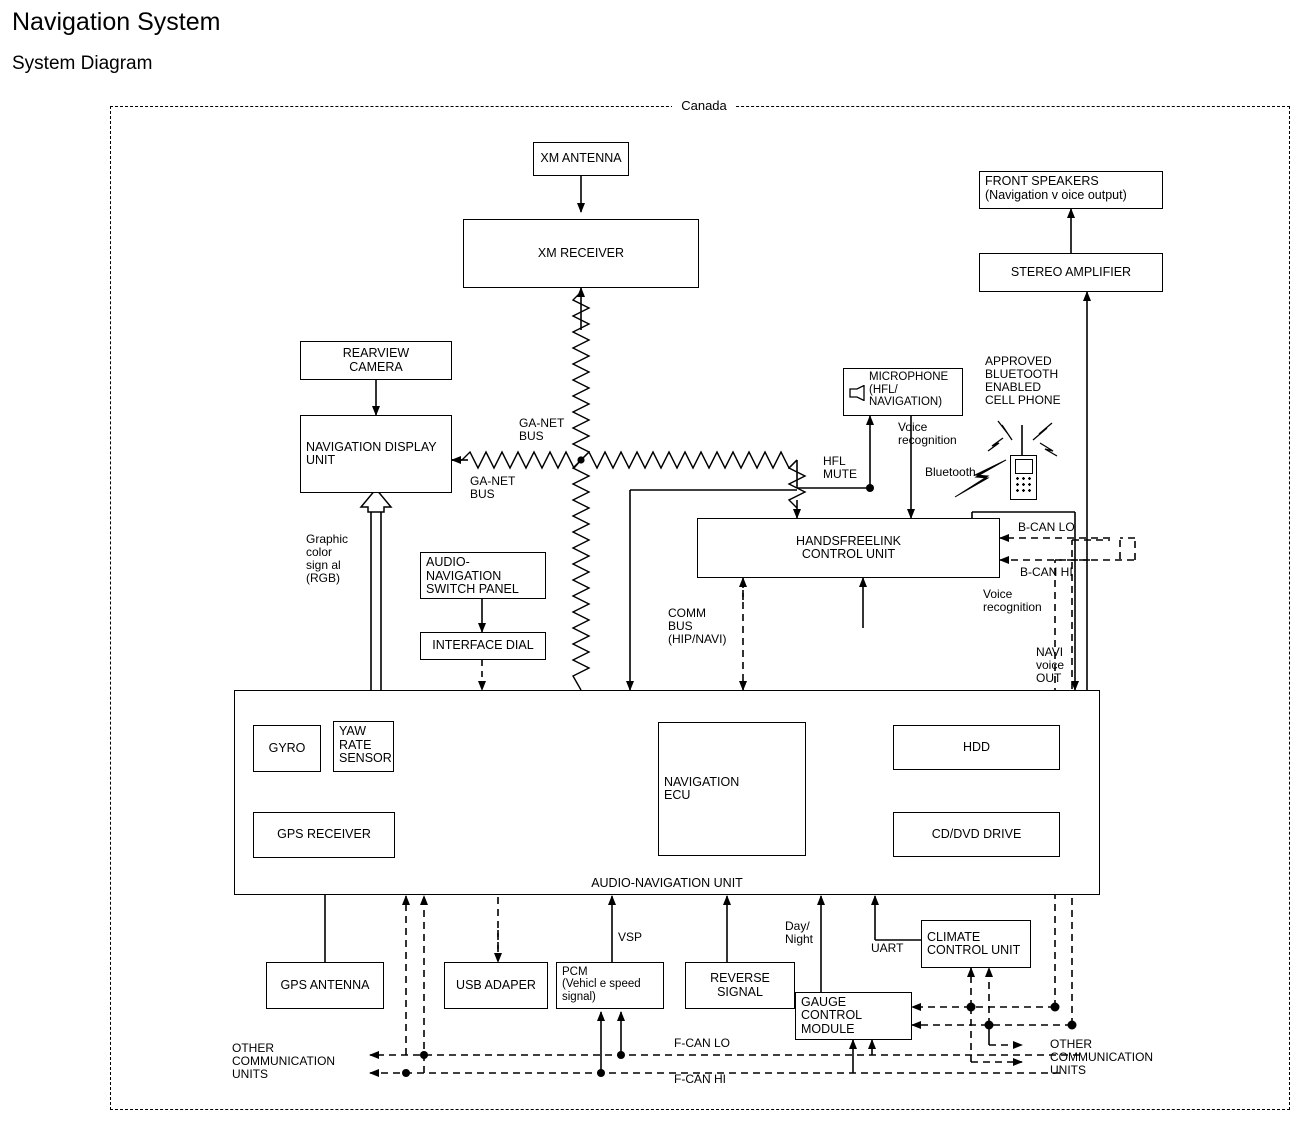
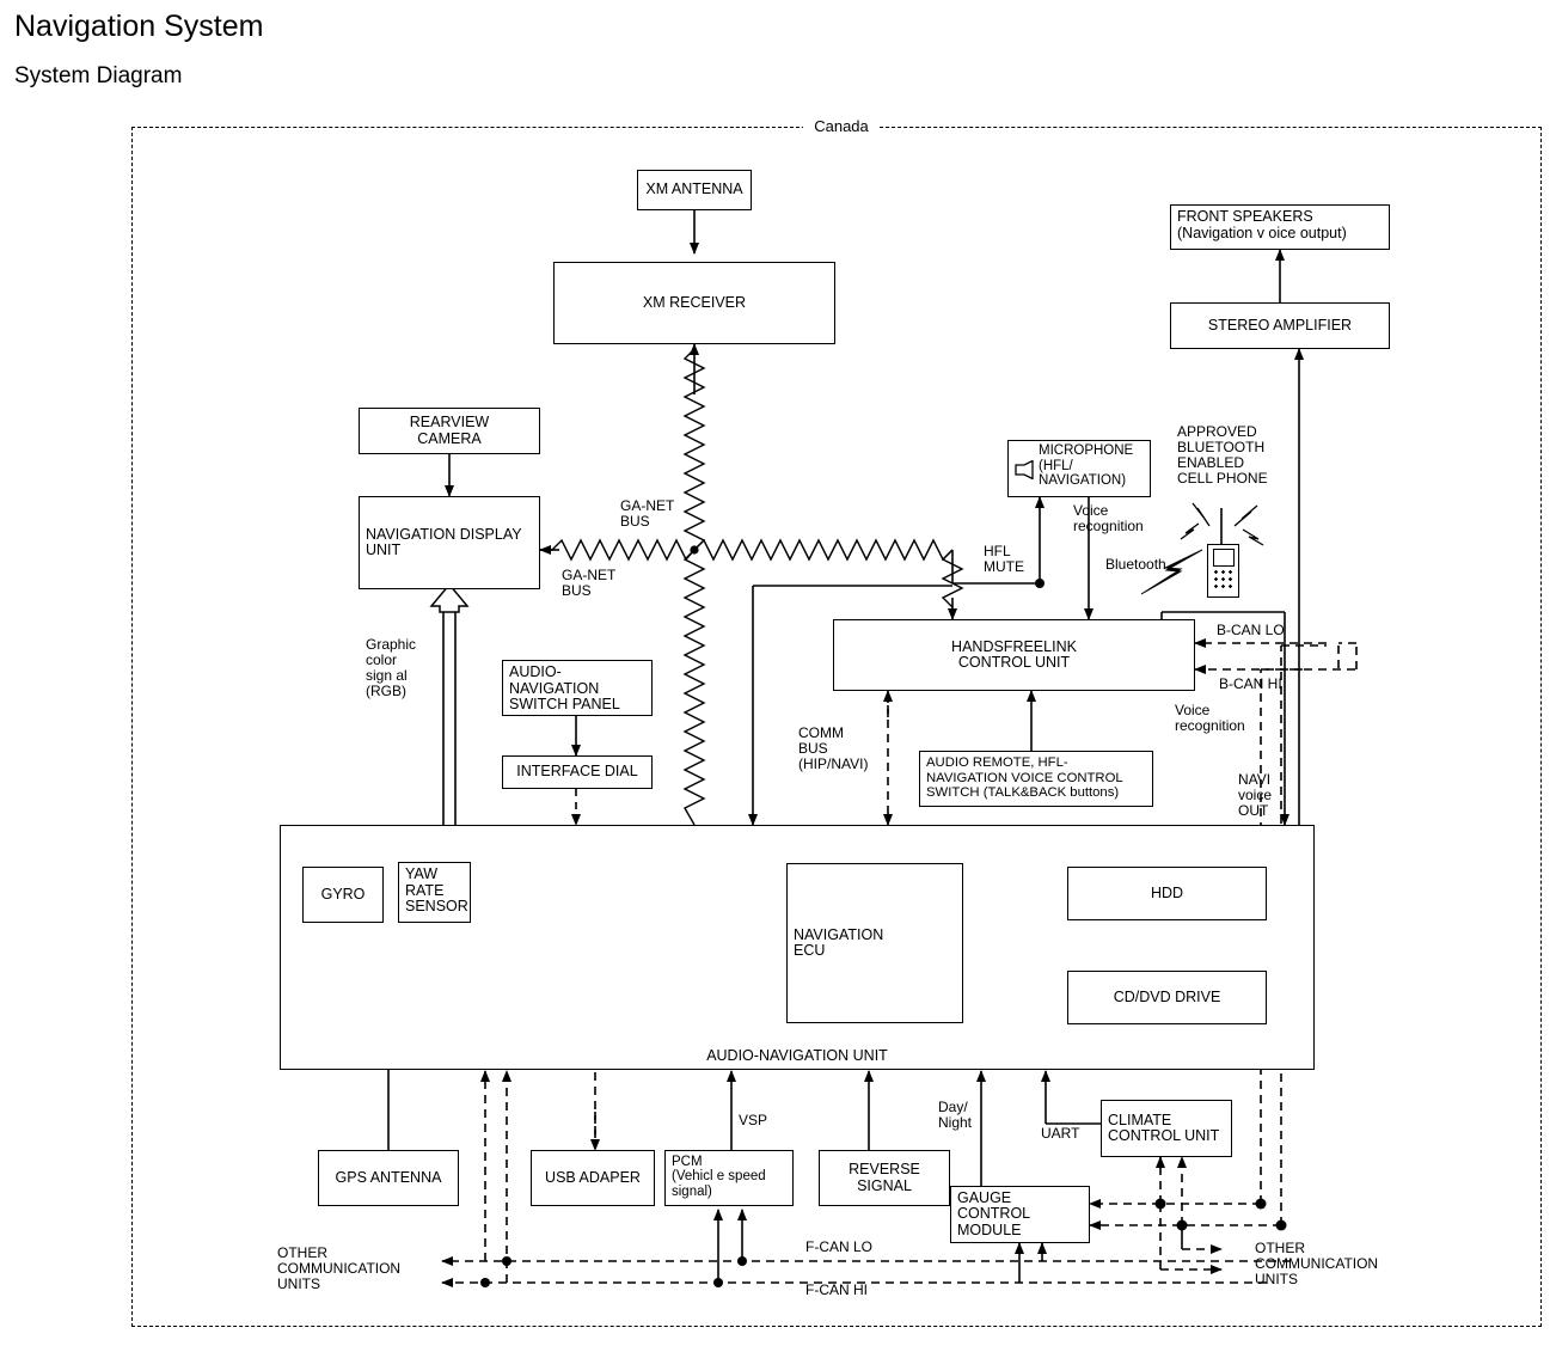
  Navigation System
  System Diagram
  Canada
  XM ANTENNA
  XM RECEIVER
  FRONT SPEAKERS
  (Navigation v oice output)
  STEREO AMPLIFIER
  REARVIEW
  CAMERA
  NAVIGATION DISPLAY
  UNIT
  MICROPHONE
  (HFL/
  NAVIGATION)
  AUDIO-
  NAVIGATION
  SWITCH PANEL
  INTERFACE DIAL
  HANDSFREELINK
  CONTROL UNIT
+ AUDIO REMOTE, HFL-
+ NAVIGATION VOICE CONTROL
+ SWITCH (TALK&BACK buttons)
  AUDIO-NAVIGATION UNIT
  GYRO
  YAW
  RATE
  SENSOR
- GPS RECEIVER
  NAVIGATION
  ECU
  HDD
  CD/DVD DRIVE
  GPS ANTENNA
  USB ADAPER
  PCM
  (Vehicl e speed
  signal)
  REVERSE
  SIGNAL
  GAUGE CONTROL
  MODULE
  CLIMATE
  CONTROL UNIT
  GA-NET
  BUS
  GA-NET
  BUS
  Graphic
  color
  sign al
  (RGB)
  HFL
  MUTE
  Voice
  recognition
  APPROVED
  BLUETOOTH
  ENABLED
  CELL PHONE
  Bluetooth
  B-CAN LO
  B-CAN HI
  Voice
  recognition
  NAVI
  voice
  OUT
  COMM
  BUS
  (HIP/NAVI)
  VSP
  Day/
  Night
  UART
  F-CAN LO
  F-CAN HI
  OTHER
  COMMUNICATION
  UNITS
  OTHER
  COMMUNICATION
  UNITS
